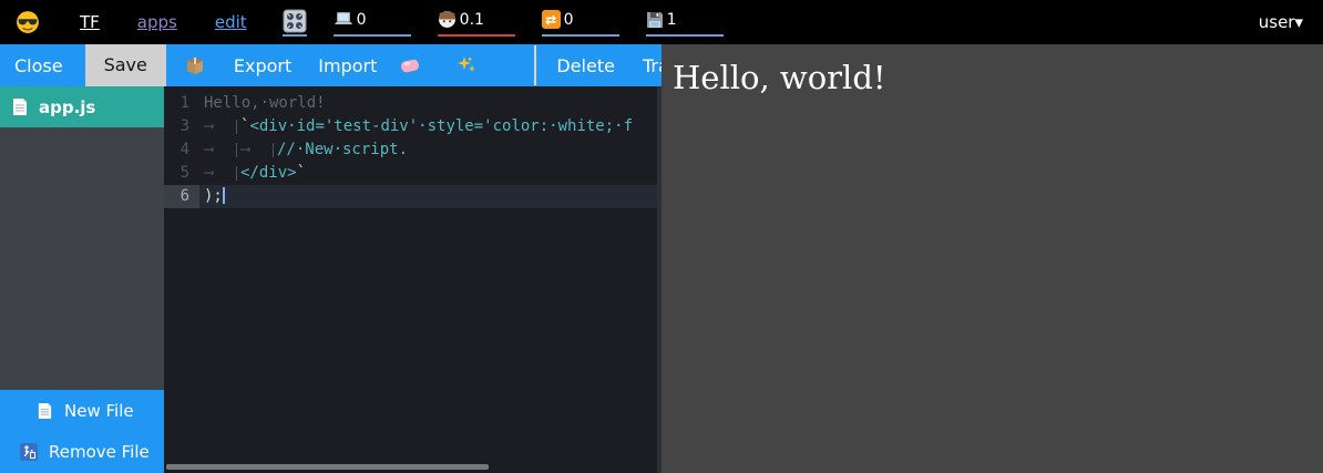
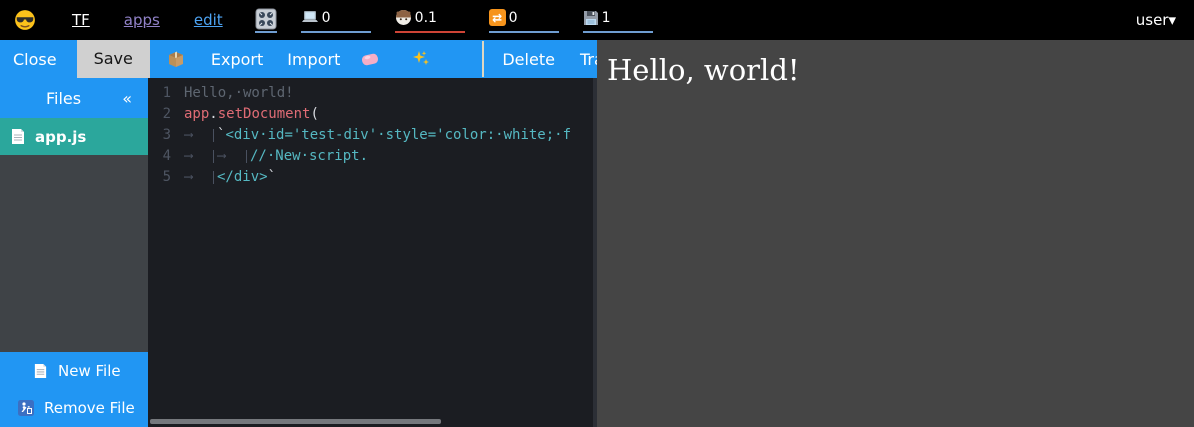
  TF
  apps
  edit
  0
  0.1
  ⇄
  0
  1
  user▾
  Close
  Save
  Export
  Import
  Delete
+ Files
+ «
  app.js
  New File
  Remove File
  1
  Hello,·world!
+ 2
+ app.setDocument(
  3
  ⟶ `<div·id='test-div'·style='color:·white;·f
  4
  ⟶ ⟶ //·New·script.
  5
  ⟶ </div>`
- 6
- );
  Hello, world!
